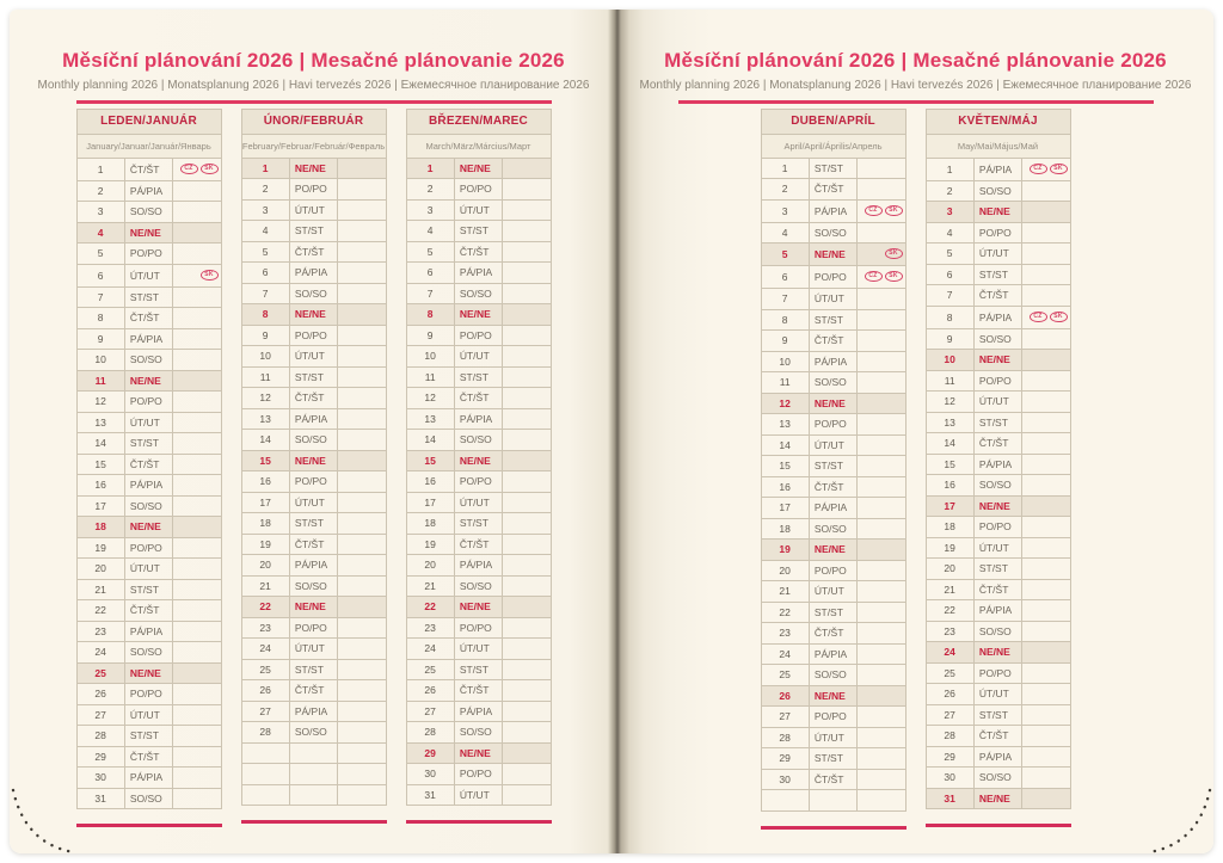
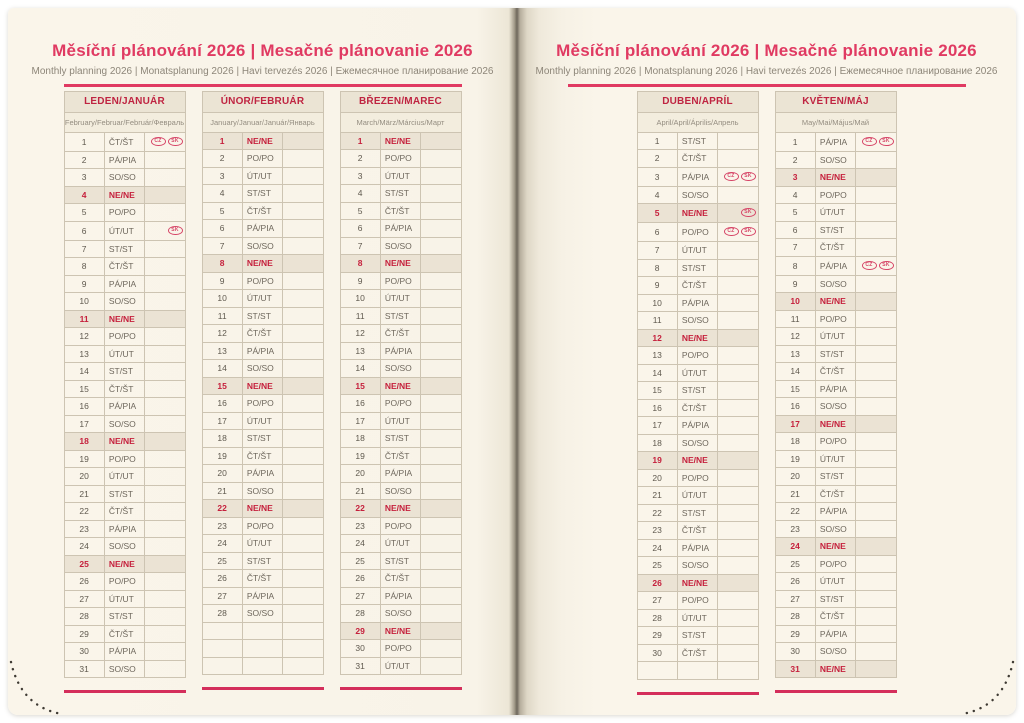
  Měsíční plánování 2026 | Mesačné plánovanie 2026
  Monthly planning 2026 | Monatsplanung 2026 | Havi tervezés 2026 | Ежемесячное планирование 2026
  LEDEN/JANUÁR
- January/Januar/Január/Январь
+ February/Februar/Február/Февраль
  2	PÁ/PIA
  3	SO/SO
  4	NE/NE
  5	PO/PO
  6	ÚT/UT
  7	ST/ST
  8	ČT/ŠT
  9	PÁ/PIA
  10	SO/SO
  11	NE/NE
  12	PO/PO
  13	ÚT/UT
  14	ST/ST
  15	ČT/ŠT
  16	PÁ/PIA
  17	SO/SO
  18	NE/NE
  19	PO/PO
  20	ÚT/UT
  21	ST/ST
  22	ČT/ŠT
  23	PÁ/PIA
  24	SO/SO
  25	NE/NE
  26	PO/PO
  27	ÚT/UT
  28	ST/ST
  29	ČT/ŠT
  30	PÁ/PIA
  31	SO/SO
  ÚNOR/FEBRUÁR
- February/Februar/Február/Февраль
+ January/Januar/Január/Январь
  1	NE/NE
  2	PO/PO
  3	ÚT/UT
  4	ST/ST
  5	ČT/ŠT
  6	PÁ/PIA
  7	SO/SO
  8	NE/NE
  9	PO/PO
  10	ÚT/UT
  11	ST/ST
  12	ČT/ŠT
  13	PÁ/PIA
  14	SO/SO
  15	NE/NE
  16	PO/PO
  17	ÚT/UT
  18	ST/ST
  19	ČT/ŠT
  20	PÁ/PIA
  21	SO/SO
  22	NE/NE
  23	PO/PO
  24	ÚT/UT
  25	ST/ST
  26	ČT/ŠT
  27	PÁ/PIA
  28	SO/SO
  BŘEZEN/MAREC
  March/März/Március/Март
  1	NE/NE
  2	PO/PO
  3	ÚT/UT
  4	ST/ST
  5	ČT/ŠT
  6	PÁ/PIA
  7	SO/SO
  8	NE/NE
  9	PO/PO
  10	ÚT/UT
  11	ST/ST
  12	ČT/ŠT
  13	PÁ/PIA
  14	SO/SO
  15	NE/NE
  16	PO/PO
  17	ÚT/UT
  18	ST/ST
  19	ČT/ŠT
  20	PÁ/PIA
  21	SO/SO
  22	NE/NE
  23	PO/PO
  24	ÚT/UT
  25	ST/ST
  26	ČT/ŠT
  27	PÁ/PIA
  28	SO/SO
  29	NE/NE
  30	PO/PO
  31	ÚT/UT
  Měsíční plánování 2026 | Mesačné plánovanie 2026
  Monthly planning 2026 | Monatsplanung 2026 | Havi tervezés 2026 | Ежемесячное планирование 2026
  DUBEN/APRÍL
  April/April/Április/Апрель
  1	ST/ST
  2	ČT/ŠT
  4	SO/SO
  5	NE/NE
  7	ÚT/UT
  8	ST/ST
  9	ČT/ŠT
  10	PÁ/PIA
  11	SO/SO
  12	NE/NE
  13	PO/PO
  14	ÚT/UT
  15	ST/ST
  16	ČT/ŠT
  17	PÁ/PIA
  18	SO/SO
  19	NE/NE
  20	PO/PO
  21	ÚT/UT
  22	ST/ST
  23	ČT/ŠT
  24	PÁ/PIA
  25	SO/SO
  26	NE/NE
  27	PO/PO
  28	ÚT/UT
  29	ST/ST
  30	ČT/ŠT
  KVĚTEN/MÁJ
  May/Mai/Május/Май
  2	SO/SO
  3	NE/NE
  4	PO/PO
  5	ÚT/UT
  6	ST/ST
  7	ČT/ŠT
  9	SO/SO
  10	NE/NE
  11	PO/PO
  12	ÚT/UT
  13	ST/ST
  14	ČT/ŠT
  15	PÁ/PIA
  16	SO/SO
  17	NE/NE
  18	PO/PO
  19	ÚT/UT
  20	ST/ST
  21	ČT/ŠT
  22	PÁ/PIA
  23	SO/SO
  24	NE/NE
  25	PO/PO
  26	ÚT/UT
  27	ST/ST
  28	ČT/ŠT
  29	PÁ/PIA
  30	SO/SO
  31	NE/NE
